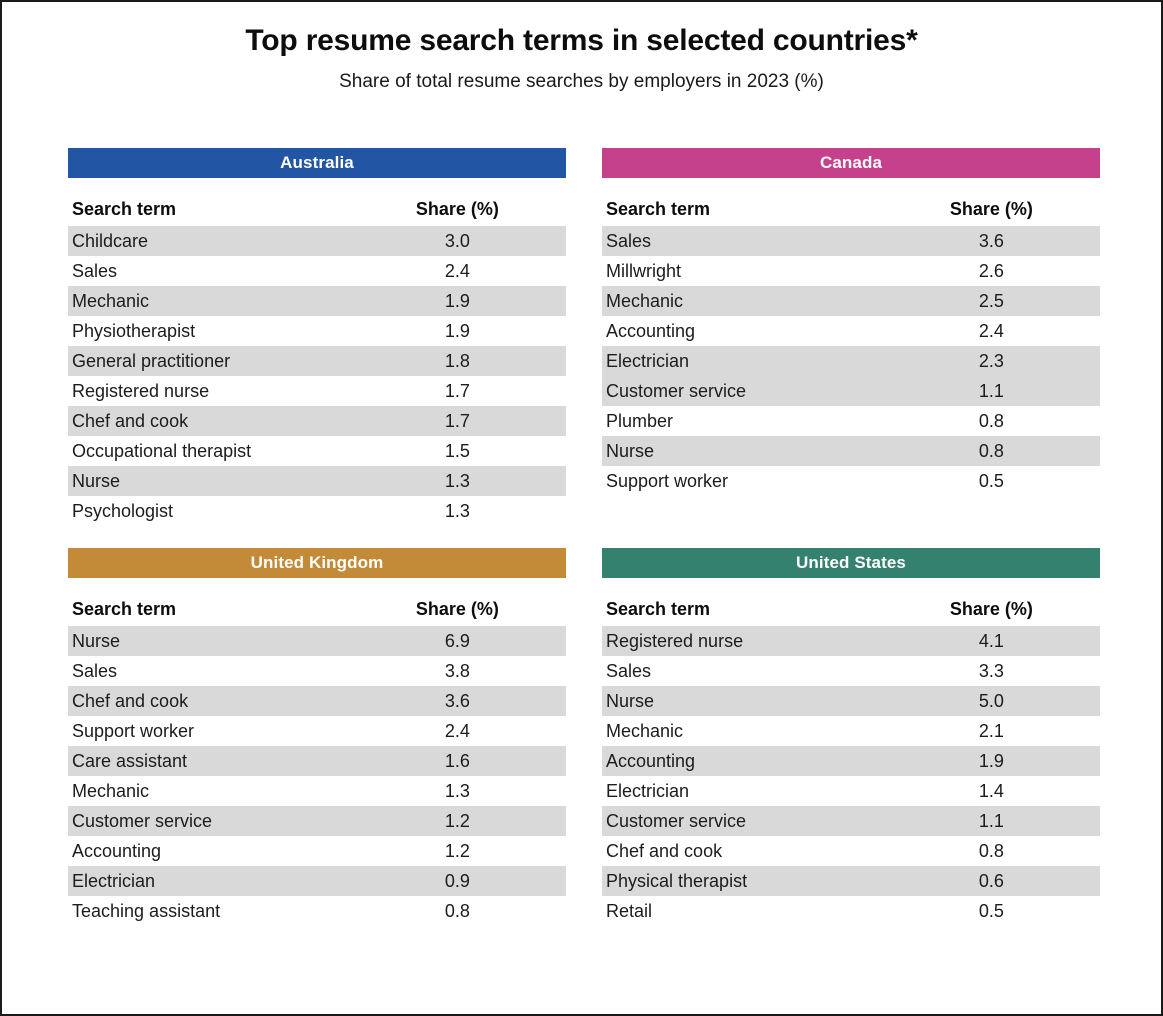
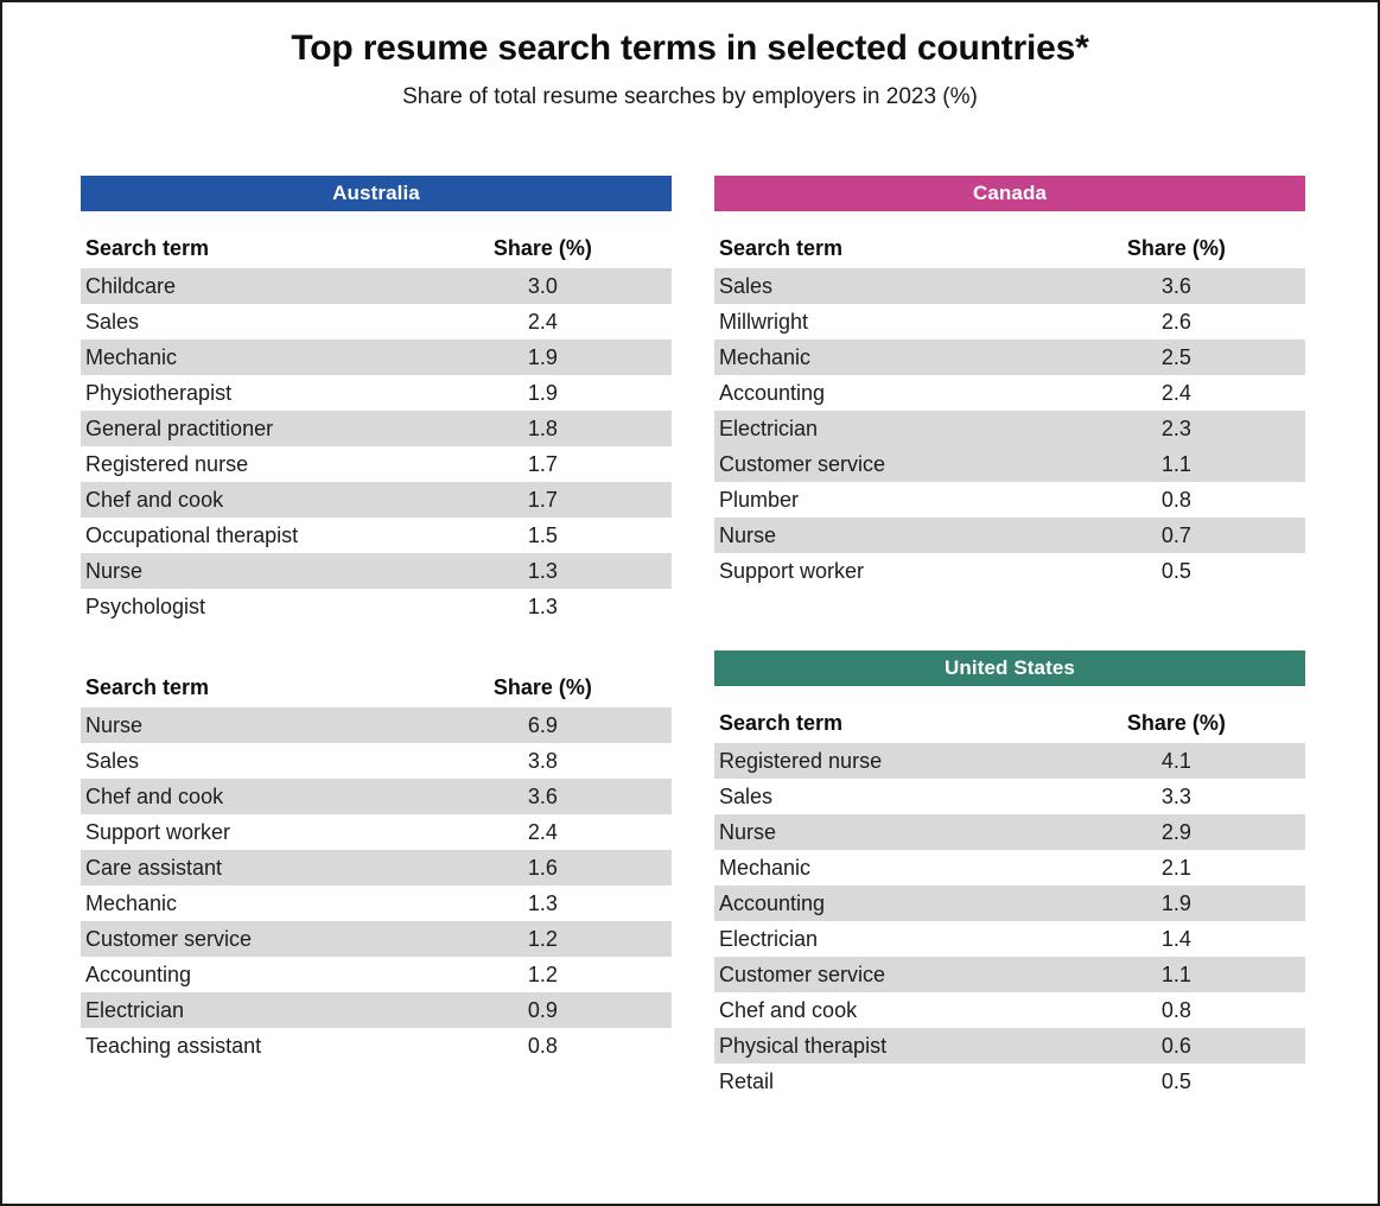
  Top resume search terms in selected countries*
  Share of total resume searches by employers in 2023 (%)
  Australia
  Search term	Share (%)
  Childcare	3.0
  Sales	2.4
  Mechanic	1.9
  Physiotherapist	1.9
  General practitioner	1.8
  Registered nurse	1.7
  Chef and cook	1.7
  Occupational therapist	1.5
  Nurse	1.3
  Psychologist	1.3
  Canada
  Search term	Share (%)
  Sales	3.6
  Millwright	2.6
  Mechanic	2.5
  Accounting	2.4
  Electrician	2.3
  Customer service	1.1
  Plumber	0.8
- Nurse	0.8
+ Nurse	0.7
  Support worker	0.5
- United Kingdom
  Search term	Share (%)
  Nurse	6.9
  Sales	3.8
  Chef and cook	3.6
  Support worker	2.4
  Care assistant	1.6
  Mechanic	1.3
  Customer service	1.2
  Accounting	1.2
  Electrician	0.9
  Teaching assistant	0.8
  United States
  Search term	Share (%)
  Registered nurse	4.1
  Sales	3.3
- Nurse	5.0
+ Nurse	2.9
  Mechanic	2.1
  Accounting	1.9
  Electrician	1.4
  Customer service	1.1
  Chef and cook	0.8
  Physical therapist	0.6
  Retail	0.5
